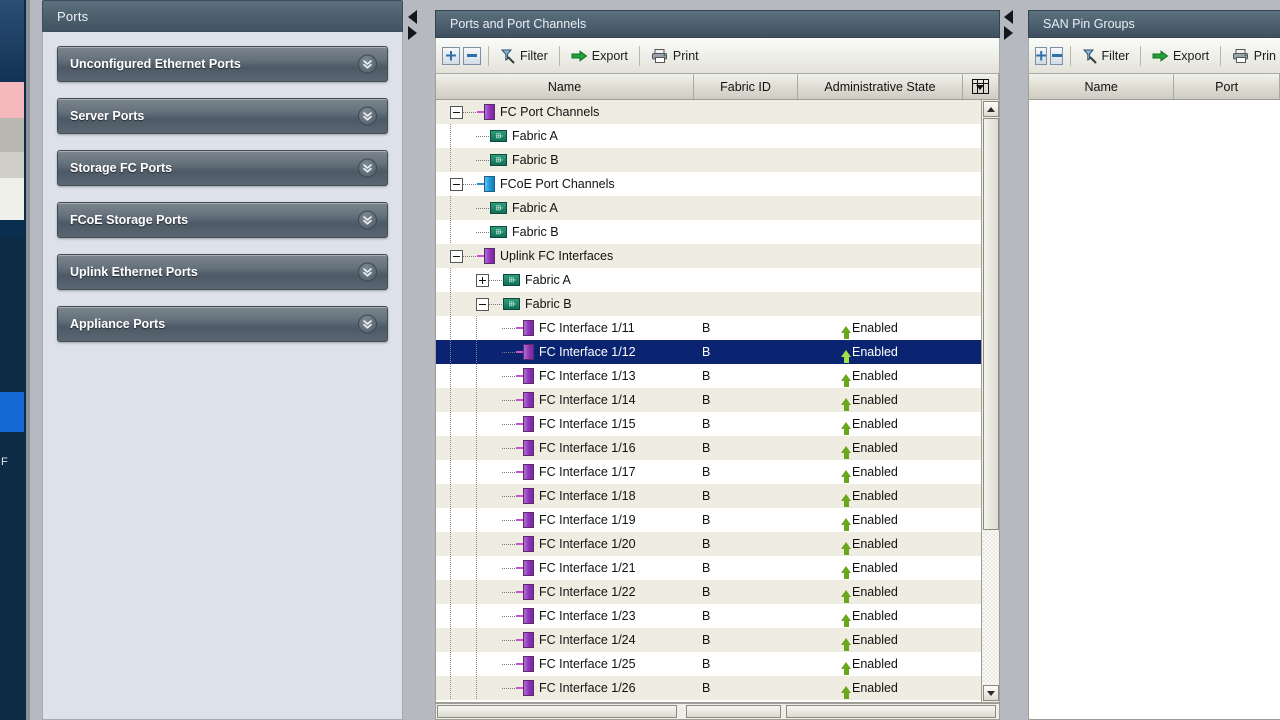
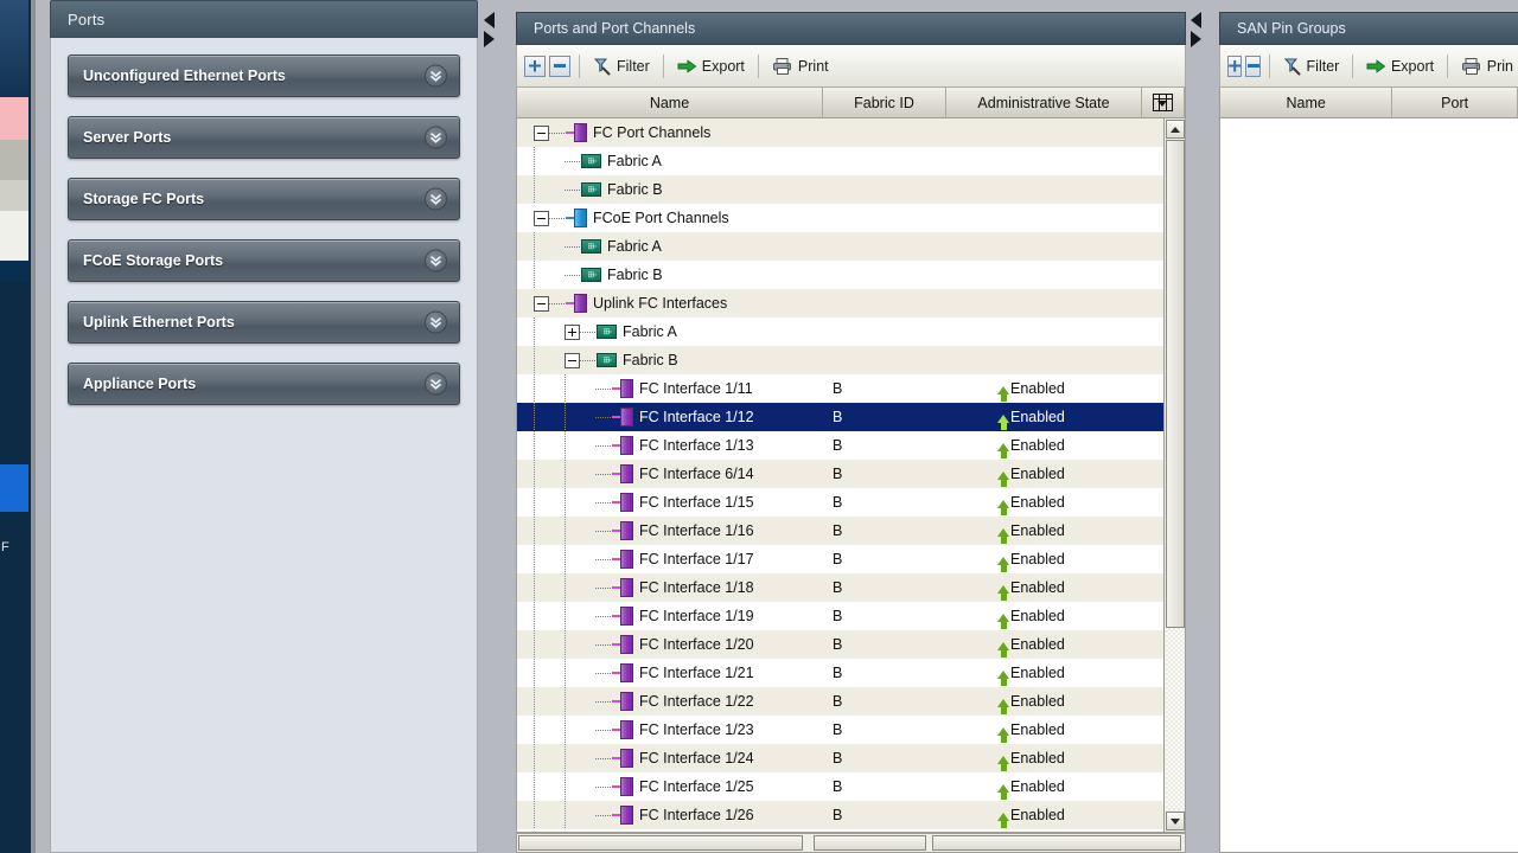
  F
  Ports
  Unconfigured Ethernet Ports
  Server Ports
  Storage FC Ports
  FCoE Storage Ports
  Uplink Ethernet Ports
  Appliance Ports
  Ports and Port Channels
  Filter
  Export
  Print
  Name
  Fabric ID
  Administrative State
  FC Port Channels
  Fabric A
  Fabric B
  FCoE Port Channels
  Fabric A
  Fabric B
  Uplink FC Interfaces
  Fabric A
  Fabric B
  FC Interface 1/11
  B
  Enabled
  FC Interface 1/12
  B
  Enabled
  FC Interface 1/13
  B
  Enabled
- FC Interface 1/14
+ FC Interface 6/14
  B
  Enabled
  FC Interface 1/15
  B
  Enabled
  FC Interface 1/16
  B
  Enabled
  FC Interface 1/17
  B
  Enabled
  FC Interface 1/18
  B
  Enabled
  FC Interface 1/19
  B
  Enabled
  FC Interface 1/20
  B
  Enabled
  FC Interface 1/21
  B
  Enabled
  FC Interface 1/22
  B
  Enabled
  FC Interface 1/23
  B
  Enabled
  FC Interface 1/24
  B
  Enabled
  FC Interface 1/25
  B
  Enabled
  FC Interface 1/26
  B
  Enabled
  SAN Pin Groups
  Filter
  Export
  Prin
  Name
  Port
